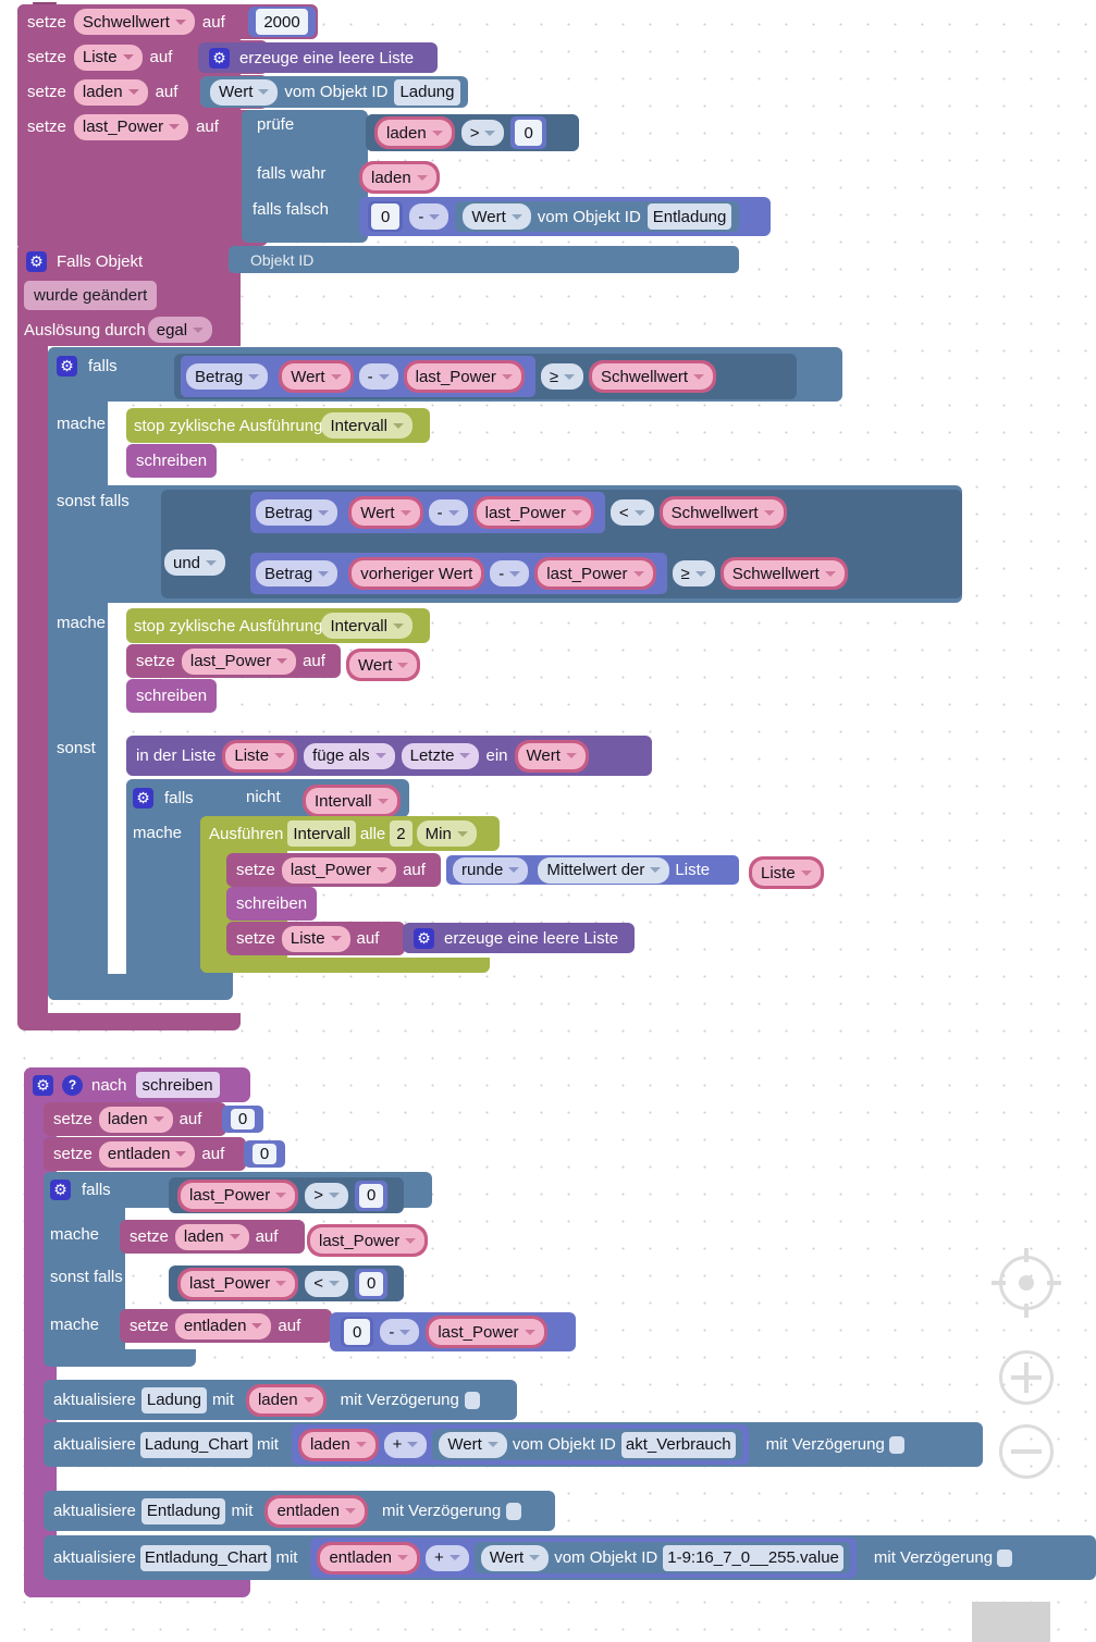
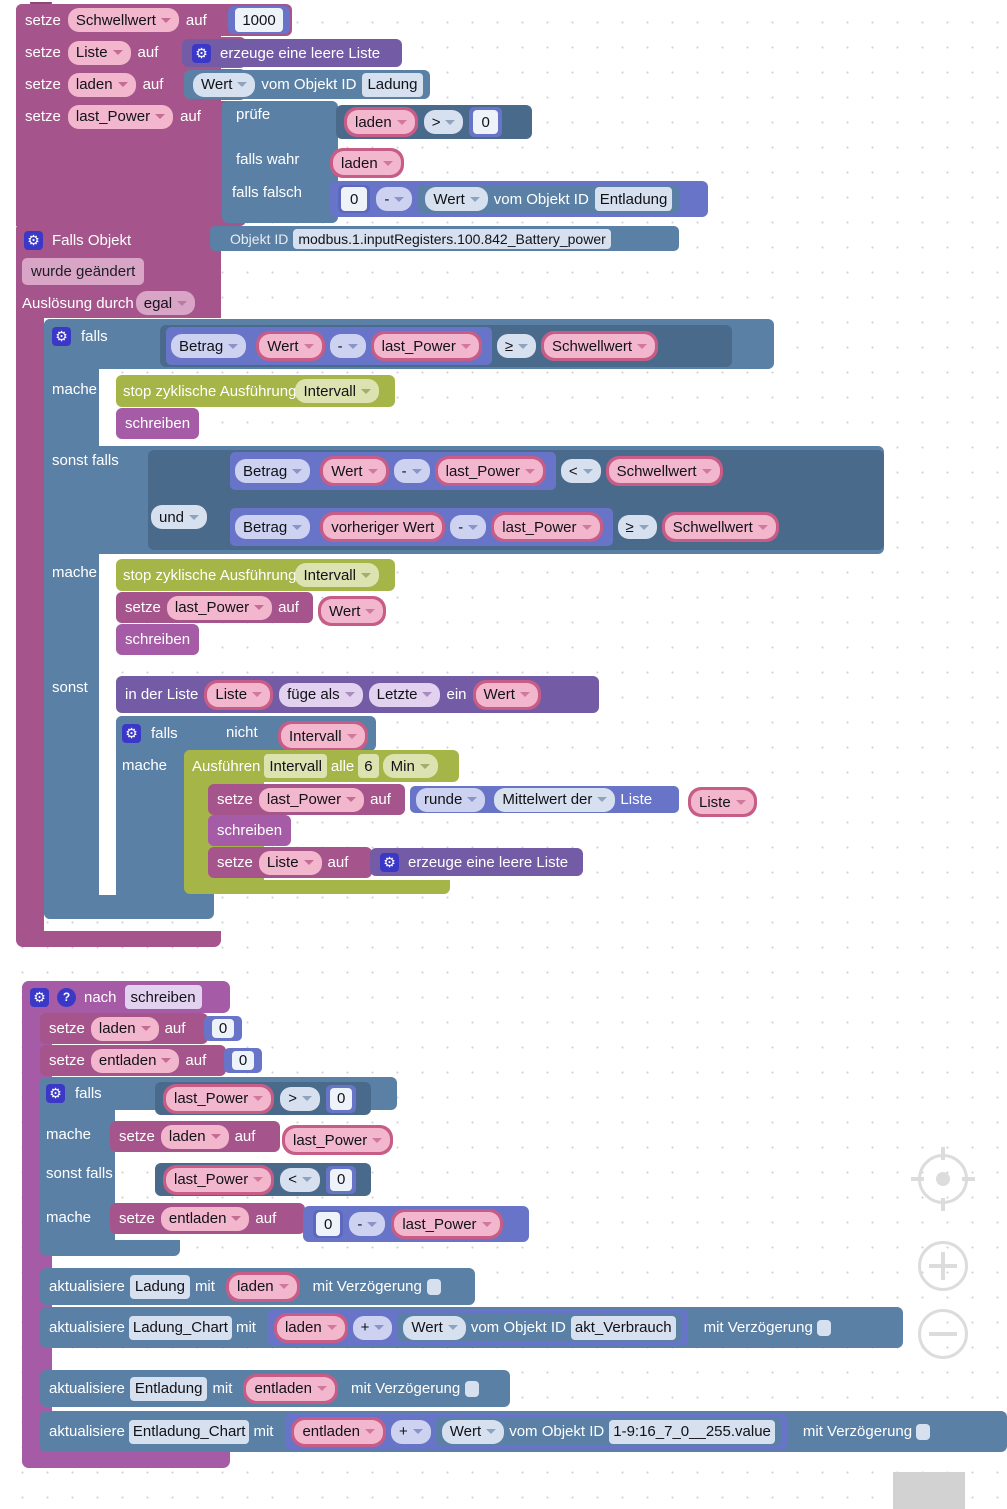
  setze
  Schwellwert
  auf
- 2000
+ 1000
  setze
  Liste
  auf
  erzeuge eine leere Liste
  setze
  laden
  auf
  Wert
  vom Objekt ID
  Ladung
  setze
  last_Power
  auf
  prüfe
  falls wahr
  falls falsch
  laden
  >
  0
  laden
  0
  -
  Wert
  vom Objekt ID
  Entladung
  Falls Objekt
  Objekt ID
+ modbus.1.inputRegisters.100.842_Battery_power
  wurde geändert
  Auslösung durch
  egal
  falls
  Betrag
  Wert
  -
  last_Power
  ≥
  Schwellwert
  mache
  stop zyklische Ausführung
  Intervall
  schreiben
  sonst falls
  und
  Betrag
  Wert
  -
  last_Power
  <
  Schwellwert
  Betrag
  vorheriger Wert
  -
  last_Power
  ≥
  Schwellwert
  mache
  stop zyklische Ausführung
  Intervall
  setze
  last_Power
  auf
  Wert
  schreiben
  sonst
  in der Liste
  Liste
  füge als
  Letzte
  ein
  Wert
  falls
  nicht
  Intervall
  mache
  Ausführen
  Intervall
  alle
- 2
+ 6
  Min
  setze
  last_Power
  auf
  runde
  Mittelwert der
  Liste
  Liste
  schreiben
  setze
  Liste
  auf
  erzeuge eine leere Liste
  nach
  schreiben
  setze
  laden
  auf
  0
  setze
  entladen
  auf
  0
  falls
  last_Power
  >
  0
  mache
  setze
  laden
  auf
  last_Power
  sonst falls
  last_Power
  <
  0
  mache
  setze
  entladen
  auf
  0
  -
  last_Power
  aktualisiere
  Ladung
  mit
  laden
  mit Verzögerung
  aktualisiere
  Ladung_Chart
  mit
  laden
  +
  Wert
  vom Objekt ID
  akt_Verbrauch
  mit Verzögerung
  aktualisiere
  Entladung
  mit
  entladen
  mit Verzögerung
  aktualisiere
  Entladung_Chart
  mit
  entladen
  +
  Wert
  vom Objekt ID
  1-9:16_7_0__255.value
  mit Verzögerung
